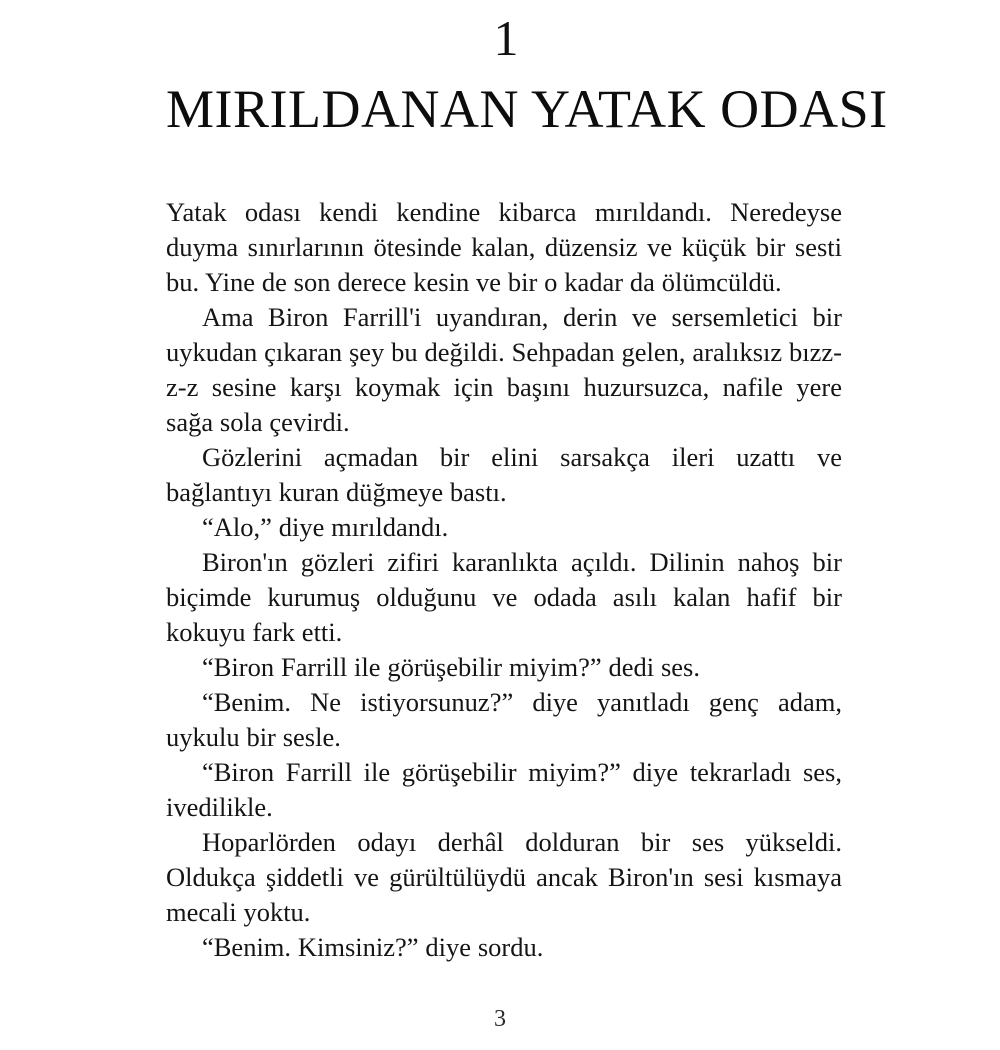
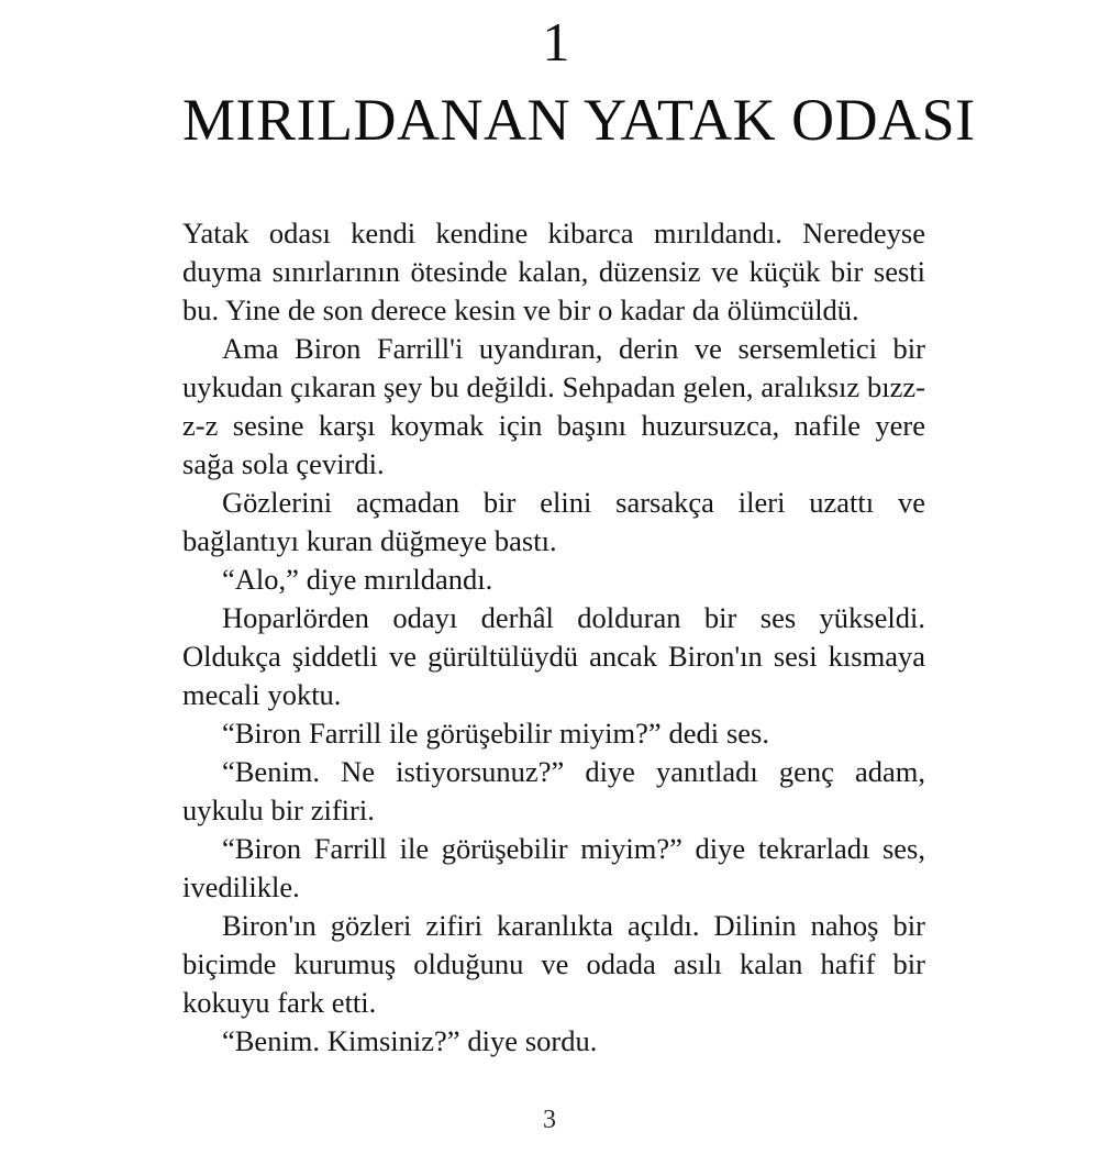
  1
  MIRILDANAN YATAK ODASI
  Yatak odası kendi kendine kibarca mırıldandı. Neredeyse duyma sınırlarının ötesinde kalan, düzensiz ve küçük bir sesti bu. Yine de son derece kesin ve bir o kadar da ölümcüldü.
  Ama Biron Farrill'i uyandıran, derin ve sersemletici bir uykudan çıkaran şey bu değildi. Sehpadan gelen, aralıksız bızz-z-z sesine karşı koymak için başını huzursuzca, nafile yere sağa sola çevirdi.
  Gözlerini açmadan bir elini sarsakça ileri uzattı ve bağlantıyı kuran düğmeye bastı.
  “Alo,” diye mırıldandı.
- Biron'ın gözleri zifiri karanlıkta açıldı. Dilinin nahoş bir biçimde kurumuş olduğunu ve odada asılı kalan hafif bir kokuyu fark etti.
+ Hoparlörden odayı derhâl dolduran bir ses yükseldi. Oldukça şiddetli ve gürültülüydü ancak Biron'ın sesi kısmaya mecali yoktu.
  “Biron Farrill ile görüşebilir miyim?” dedi ses.
- “Benim. Ne istiyorsunuz?” diye yanıtladı genç adam, uykulu bir sesle.
+ “Benim. Ne istiyorsunuz?” diye yanıtladı genç adam, uykulu bir zifiri.
  “Biron Farrill ile görüşebilir miyim?” diye tekrarladı ses, ivedilikle.
- Hoparlörden odayı derhâl dolduran bir ses yükseldi. Oldukça şiddetli ve gürültülüydü ancak Biron'ın sesi kısmaya mecali yoktu.
+ Biron'ın gözleri zifiri karanlıkta açıldı. Dilinin nahoş bir biçimde kurumuş olduğunu ve odada asılı kalan hafif bir kokuyu fark etti.
  “Benim. Kimsiniz?” diye sordu.
  3
